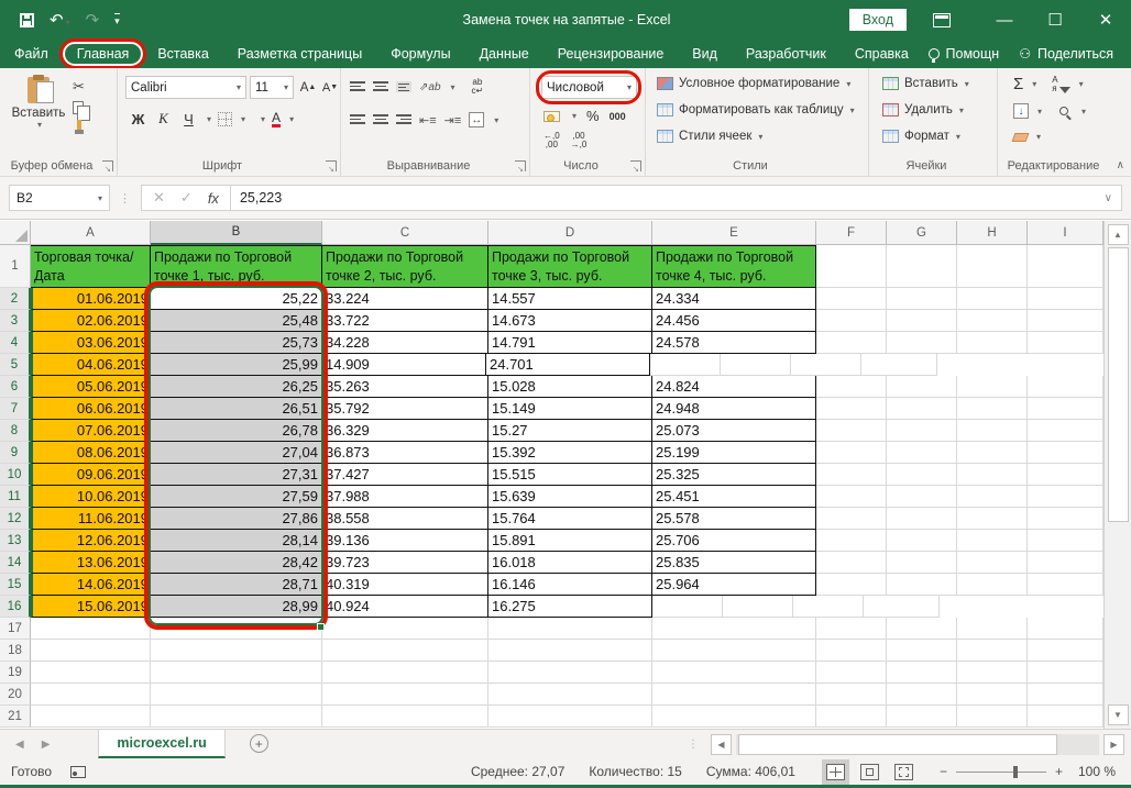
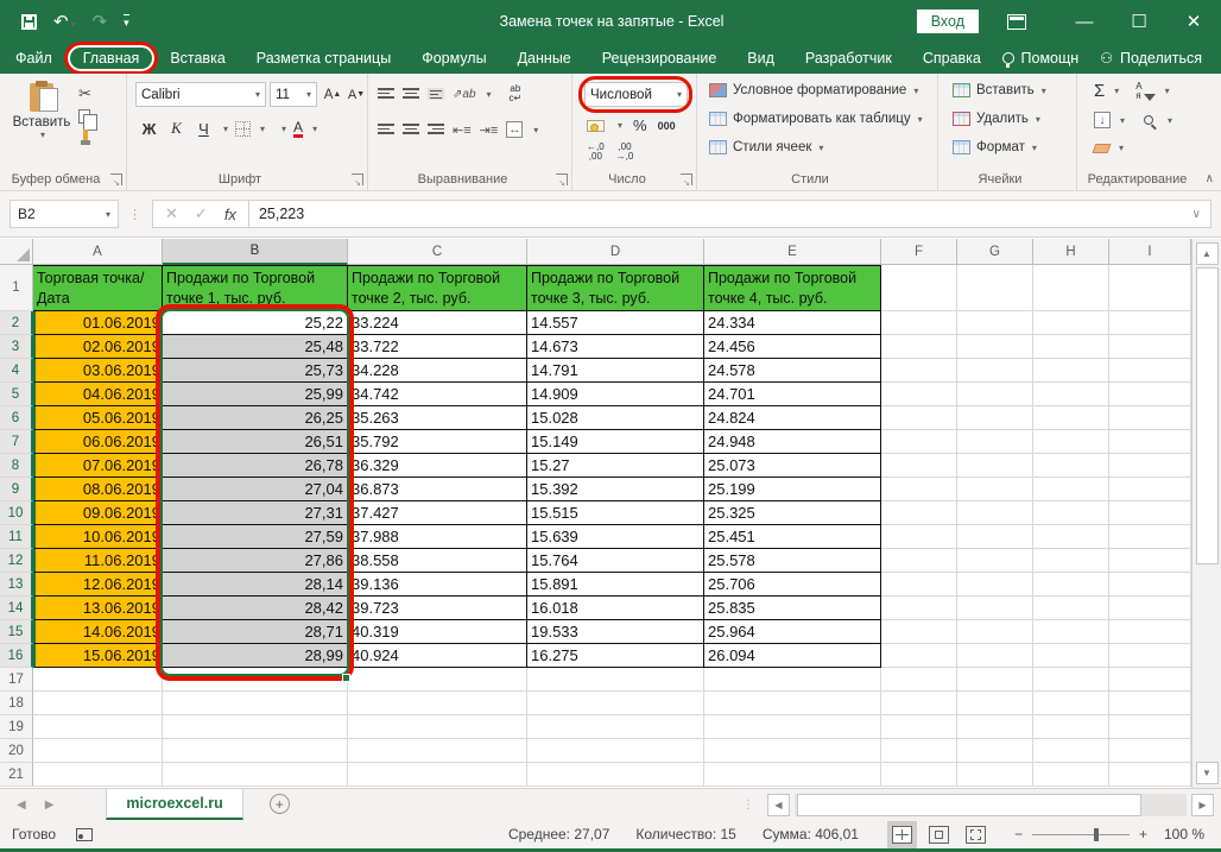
  ↶ ▾
  ↷
  ▾
  Замена точек на запятые - Excel
  Вход
  —
  ☐
  ✕
  Файл
  Главная
  Вставка
  Разметка страницы
  Формулы
  Данные
  Рецензирование
  Вид
  Разработчик
  Справка
  Помощн
  ⚇
  Поделиться
  Вставить
  ▾
  ✂
  Буфер обмена
  Calibri
  ▾
  11
  ▾
  А
  А
  Ж
  К
  Ч
  ▾
  ▾
  ▾
  А
  ▾
  Шрифт
  ⇗ab
  ▾
  ab
  c↵
  ⇤≡
  ⇥≡
  ↔
  ▾
  Выравнивание
  Числовой
  ▾
  ▾
  %
  000
  ←,0
  ,00
  ,00
  →,0
  Число
  Условное форматирование
  ▾
  Форматировать как таблицу
  ▾
  Стили ячеек
  ▾
  Стили
  Вставить
  ▾
  Удалить
  ▾
  Формат
  ▾
  Ячейки
  Σ
  ▾
  А
  я
  ▾
  ↓
  ▾
  ▾
  ▾
  Редактирование
  ∧
  B2
  ▾
  ⋮
  ✕
  ✓
  fx
  25,223
  ∨
  A
  B
  C
  D
  E
  F
  G
  H
  I
  1
  Торговая точка/ Дата
  Продажи по Торговой точке 1, тыс. руб.
  Продажи по Торговой точке 2, тыс. руб.
  Продажи по Торговой точке 3, тыс. руб.
  Продажи по Торговой точке 4, тыс. руб.
  2
  01.06.2019
  25,22
  33.224
  14.557
  24.334
  3
  02.06.2019
  25,48
  33.722
  14.673
  24.456
  4
  03.06.2019
  25,73
  34.228
  14.791
  24.578
  5
  04.06.2019
  25,99
+ 34.742
  14.909
  24.701
  6
  05.06.2019
  26,25
  35.263
  15.028
  24.824
  7
  06.06.2019
  26,51
  35.792
  15.149
  24.948
  8
  07.06.2019
  26,78
  36.329
  15.27
  25.073
  9
  08.06.2019
  27,04
  36.873
  15.392
  25.199
  10
  09.06.2019
  27,31
  37.427
  15.515
  25.325
  11
  10.06.2019
  27,59
  37.988
  15.639
  25.451
  12
  11.06.2019
  27,86
  38.558
  15.764
  25.578
  13
  12.06.2019
  28,14
  39.136
  15.891
  25.706
  14
  13.06.2019
  28,42
  39.723
  16.018
  25.835
  15
  14.06.2019
  28,71
  40.319
- 16.146
+ 19.533
  25.964
  16
  15.06.2019
  28,99
  40.924
  16.275
+ 26.094
  17
  18
  19
  20
  21
  ▲
  ▼
  ◀
  ▶
  microexcel.ru
  +
  ⋮
  ◀
  ▶
  Готово
  Среднее: 27,07
  Количество: 15
  Сумма: 406,01
  −
  +
  100 %
